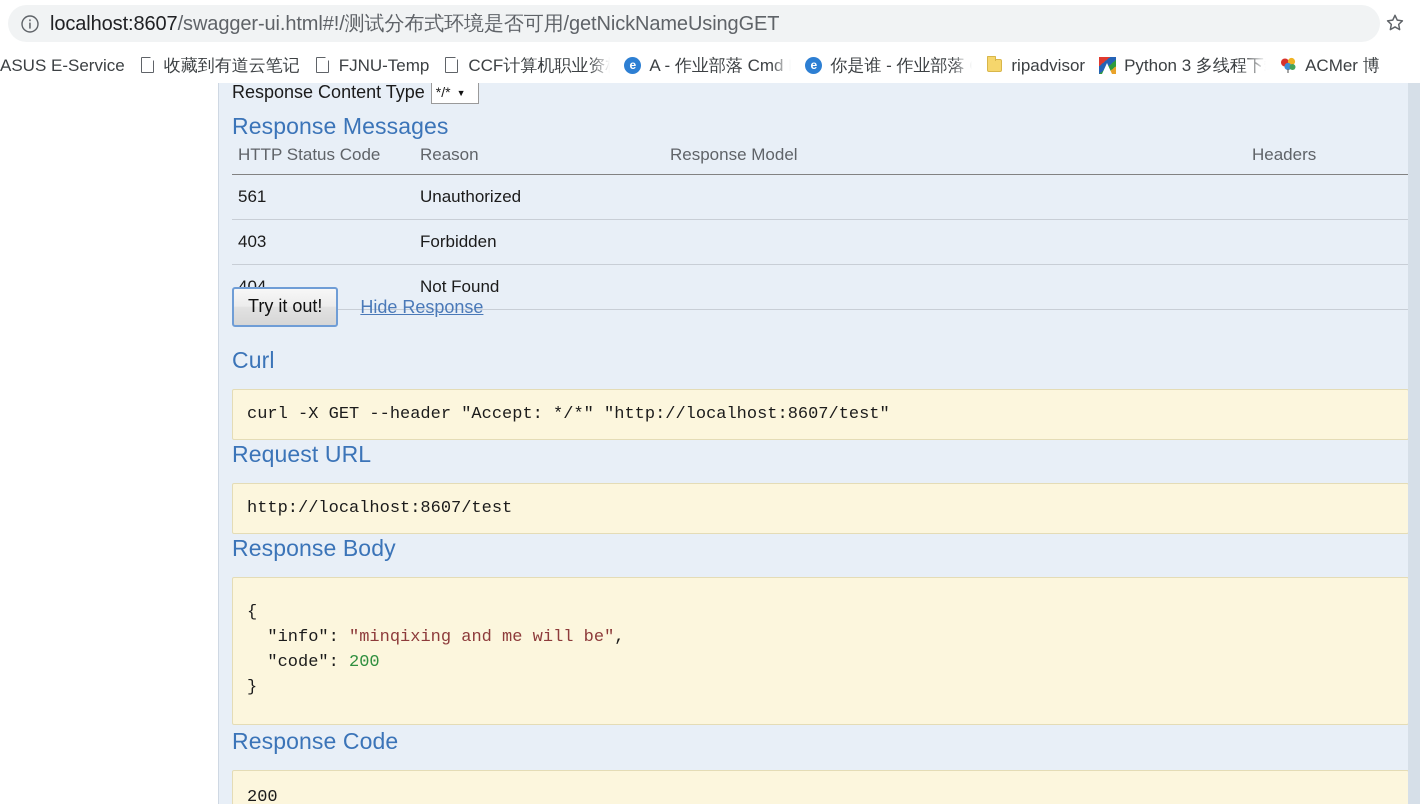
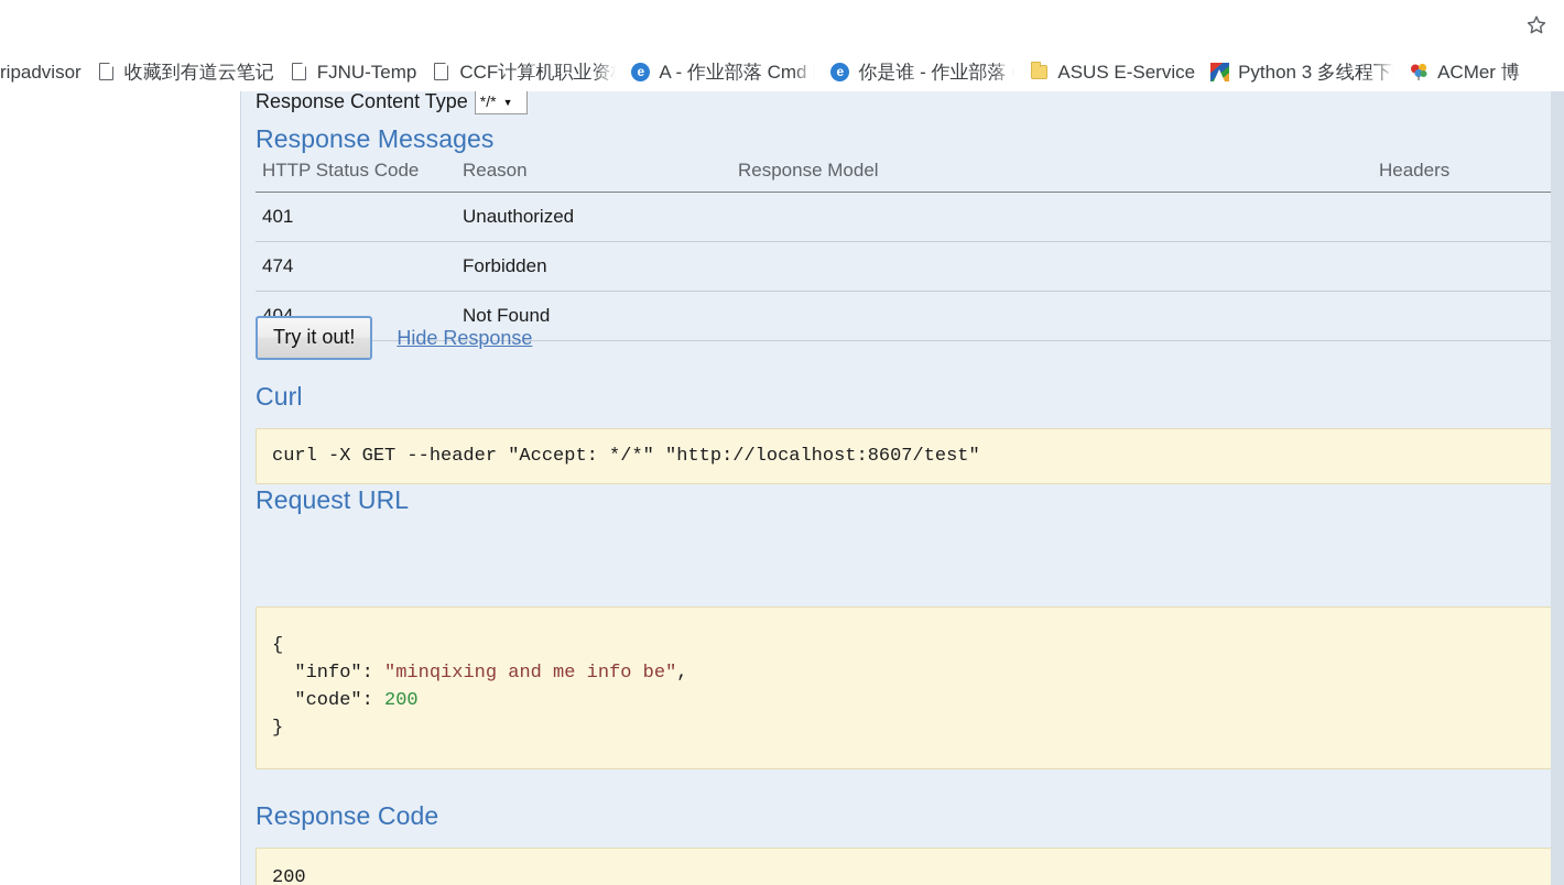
- localhost:8607/swagger-ui.html#!/测试分布式环境是否可用/getNickNameUsingGET
- ASUS E-Service
+ ripadvisor
  收藏到有道云笔记
  FJNU-Temp
  CCF计算机职业资
  e
  A - 作业部落 Cmd
  e
  你是谁 - 作业部落
- ripadvisor
+ ASUS E-Service
  Python 3 多线程下
  ACMer 博
  Response Content Type
  */*
  ▼
  Response Messages
  HTTP Status Code	Reason	Response Model	Headers
- 561	Unauthorized
+ 401	Unauthorized
- 403	Forbidden
+ 474	Forbidden
  	Not Found
  Try it out!
  Hide Response
  Curl
  curl -X GET --header "Accept: */*" "http://localhost:8607/test"
  Request URL
- http://localhost:8607/test
- Response Body
- { "info": "minqixing and me will be", "code": 200 }
+ { "info": "minqixing and me info be", "code": 200 }
  Response Code
  200
